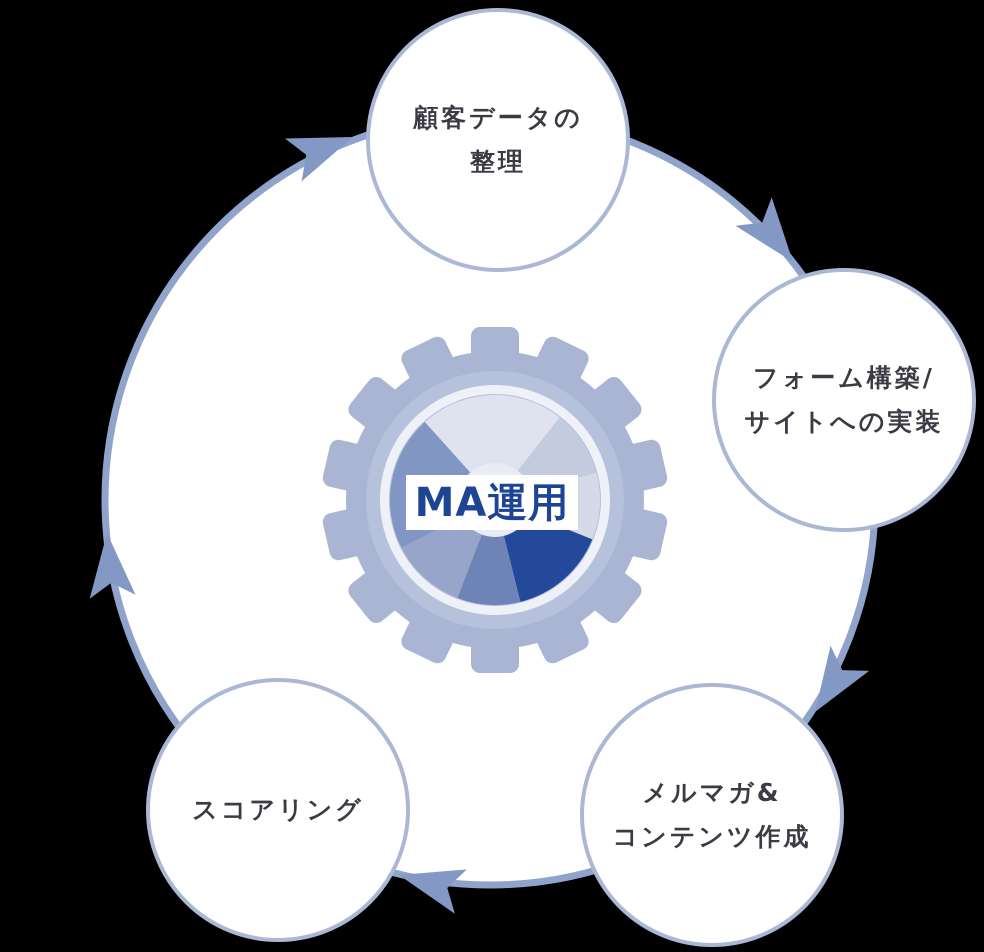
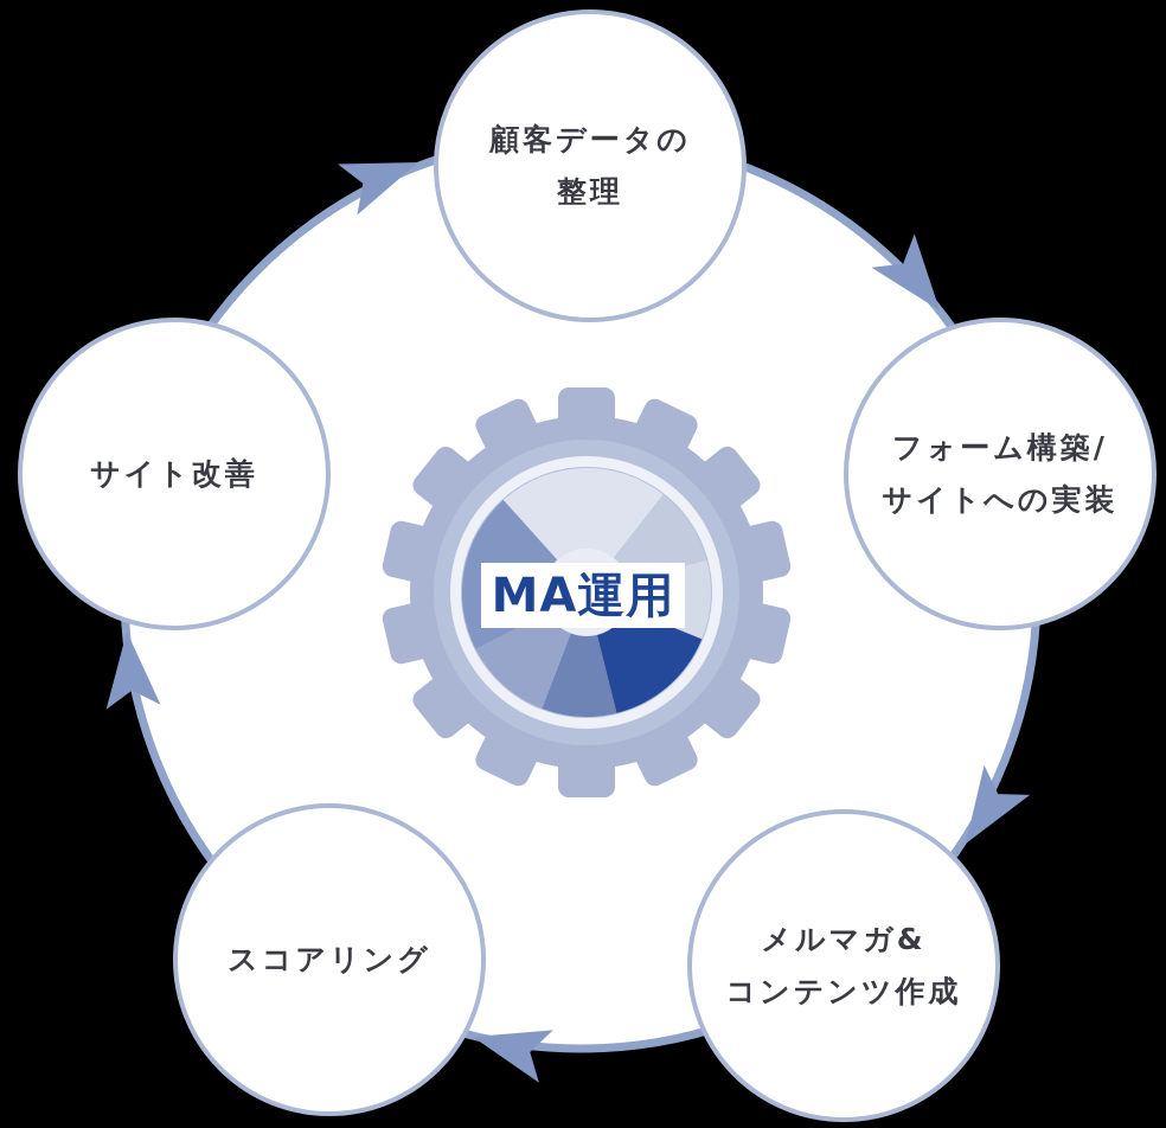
  顧客データの
  整理
  フォーム構築/
  サイトへの実装
  メルマガ&
  コンテンツ作成
  スコアリング
+ サイト改善
  MA運用
